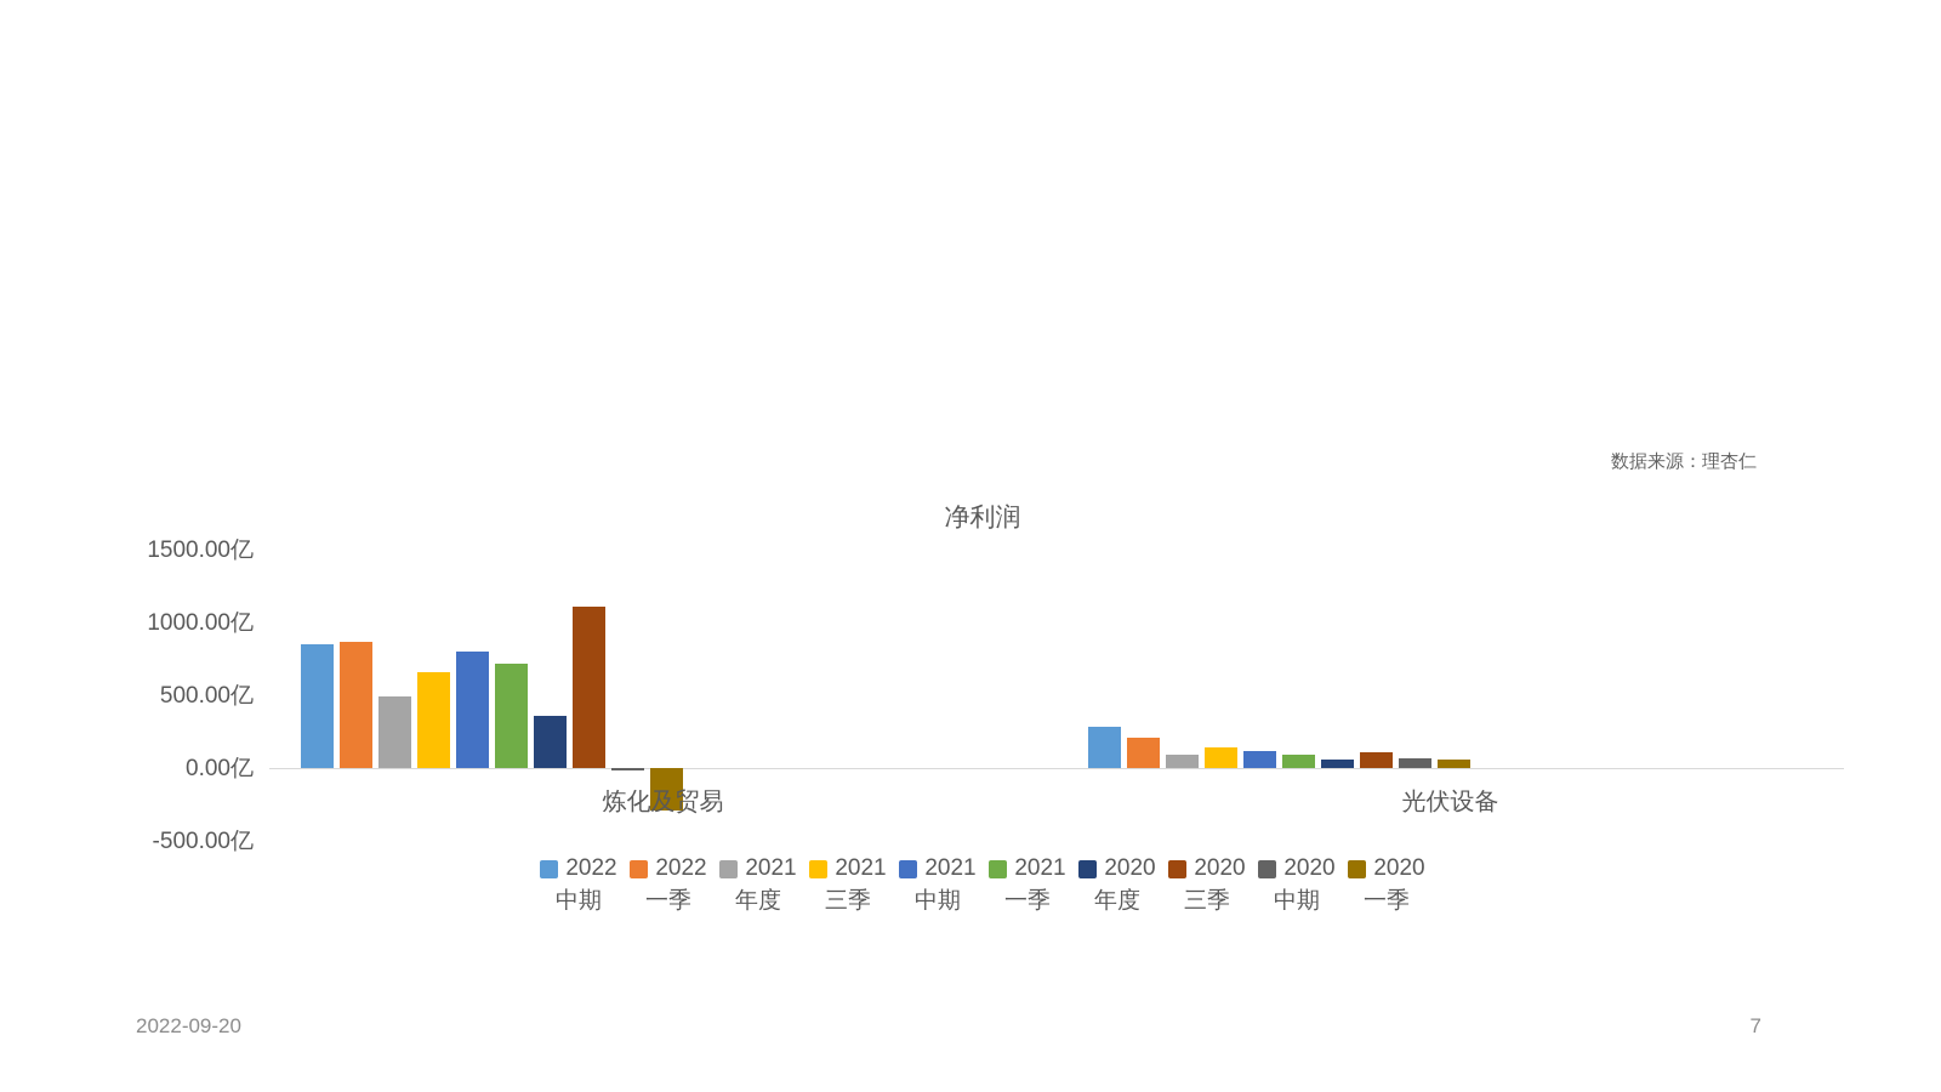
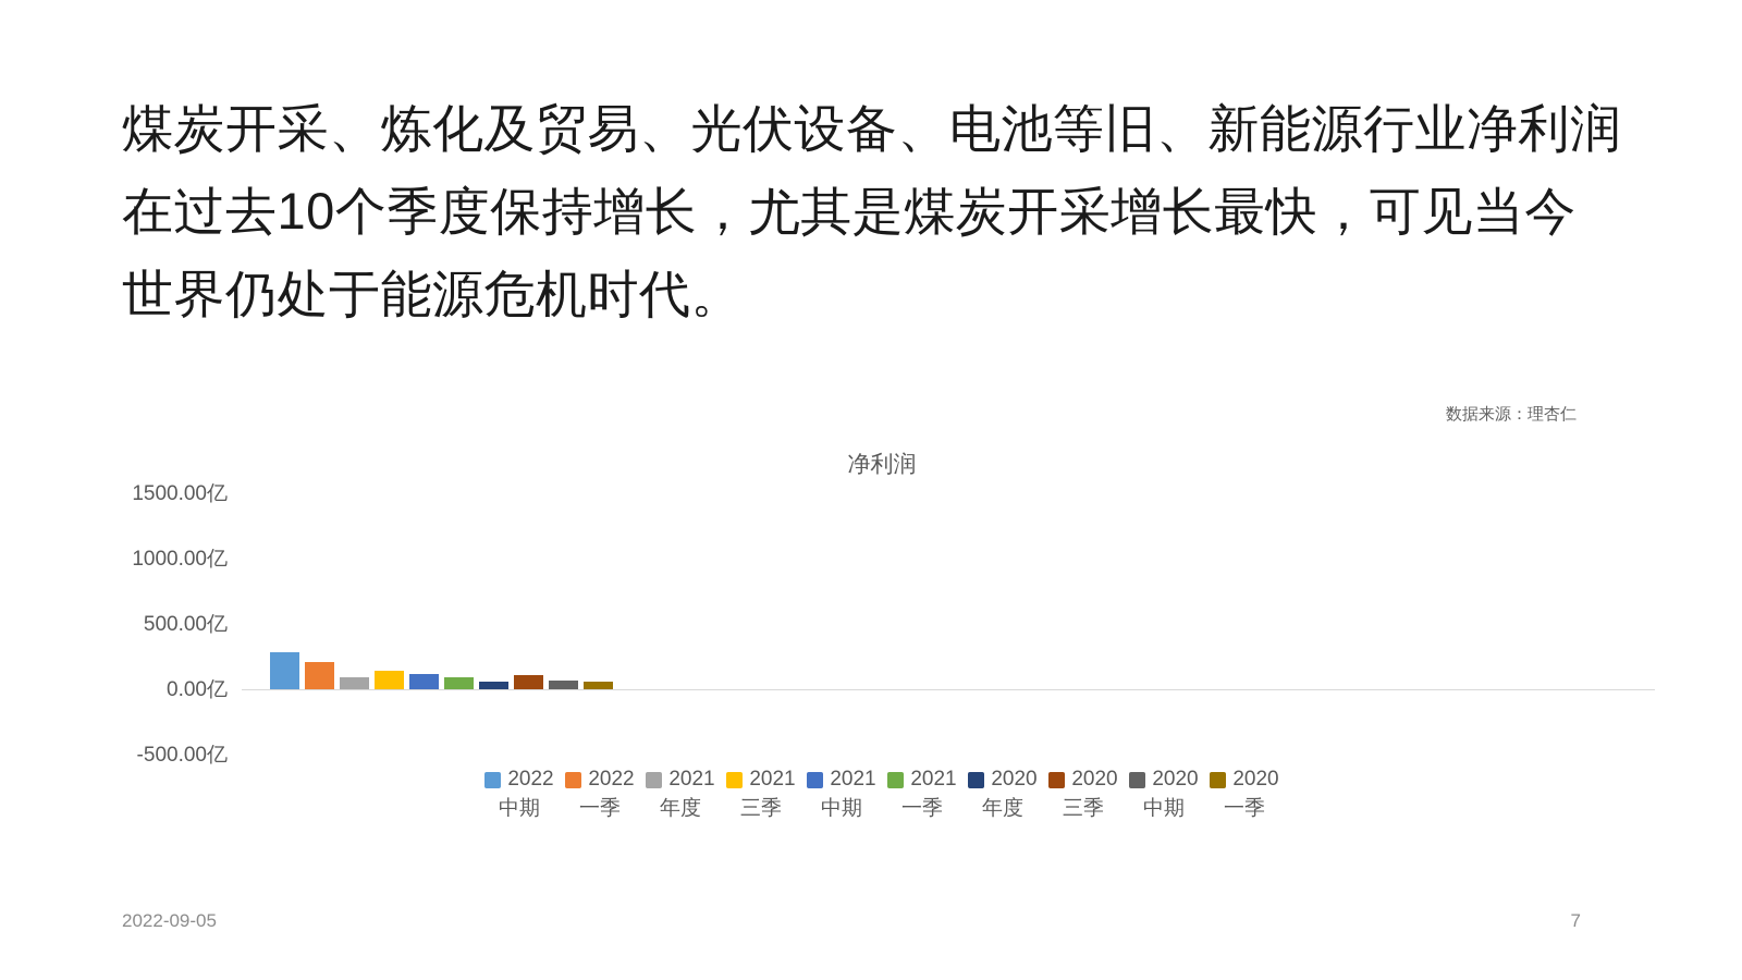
+ 煤炭开采、炼化及贸易、光伏设备、电池等旧、新能源行业净利润在过去10个季度保持增长，尤其是煤炭开采增长最快，可见当今世界仍处于能源危机时代。
  数据来源：理杏仁
  净利润
  1500.00亿
  1000.00亿
  500.00亿
  0.00亿
  -500.00亿
- 炼化及贸易
- 光伏设备
  2022
  中期
  2022
  一季
  2021
  年度
  2021
  三季
  2021
  中期
  2021
  一季
  2020
  年度
  2020
  三季
  2020
  中期
  2020
  一季
- 2022-09-20
+ 2022-09-05
  7
